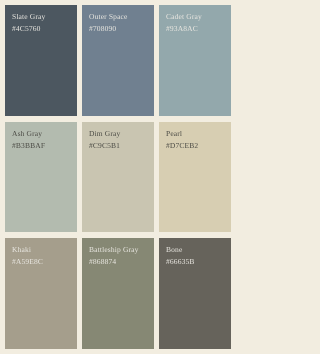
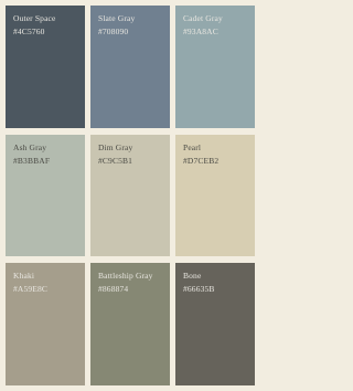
- Slate Gray
+ Outer Space
  #4C5760
- Outer Space
+ Slate Gray
  #708090
  Cadet Gray
  #93A8AC
  Ash Gray
  #B3BBAF
  Dim Gray
  #C9C5B1
  Pearl
  #D7CEB2
  Khaki
  #A59E8C
  Battleship Gray
  #868874
  Bone
  #66635B
